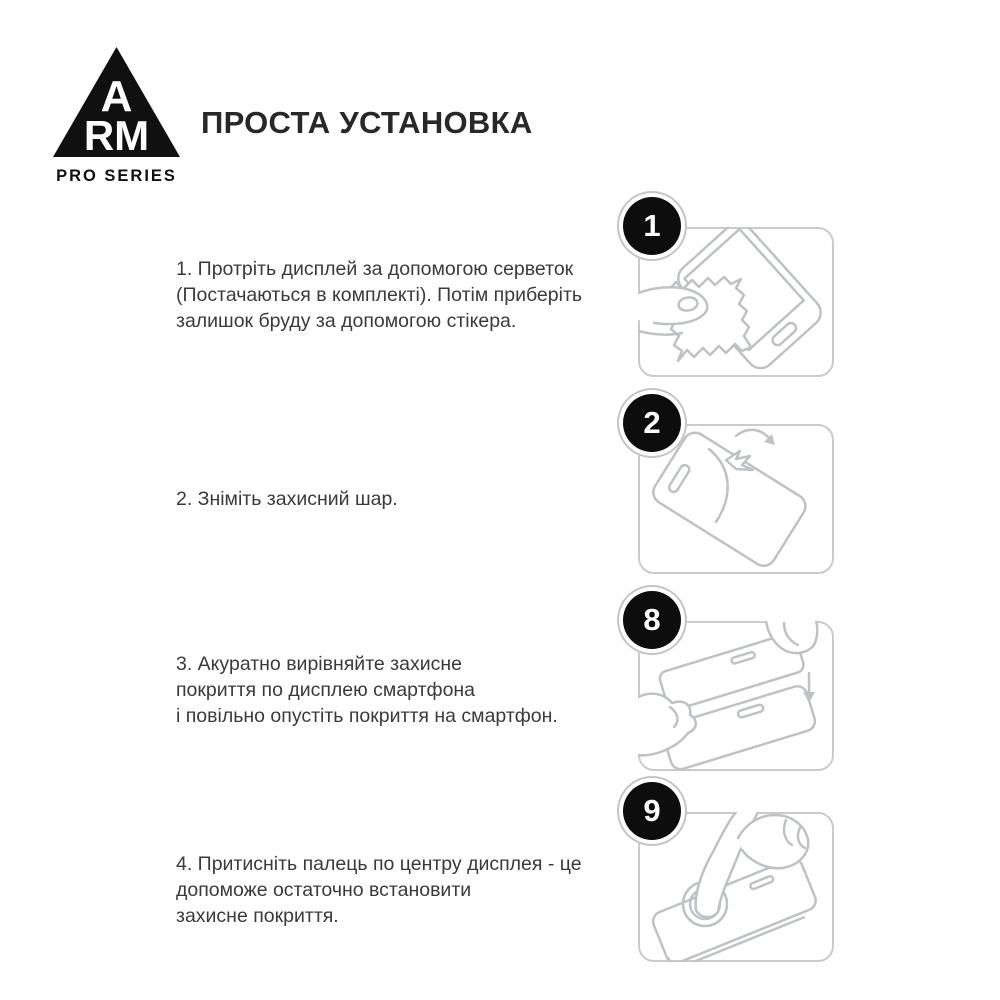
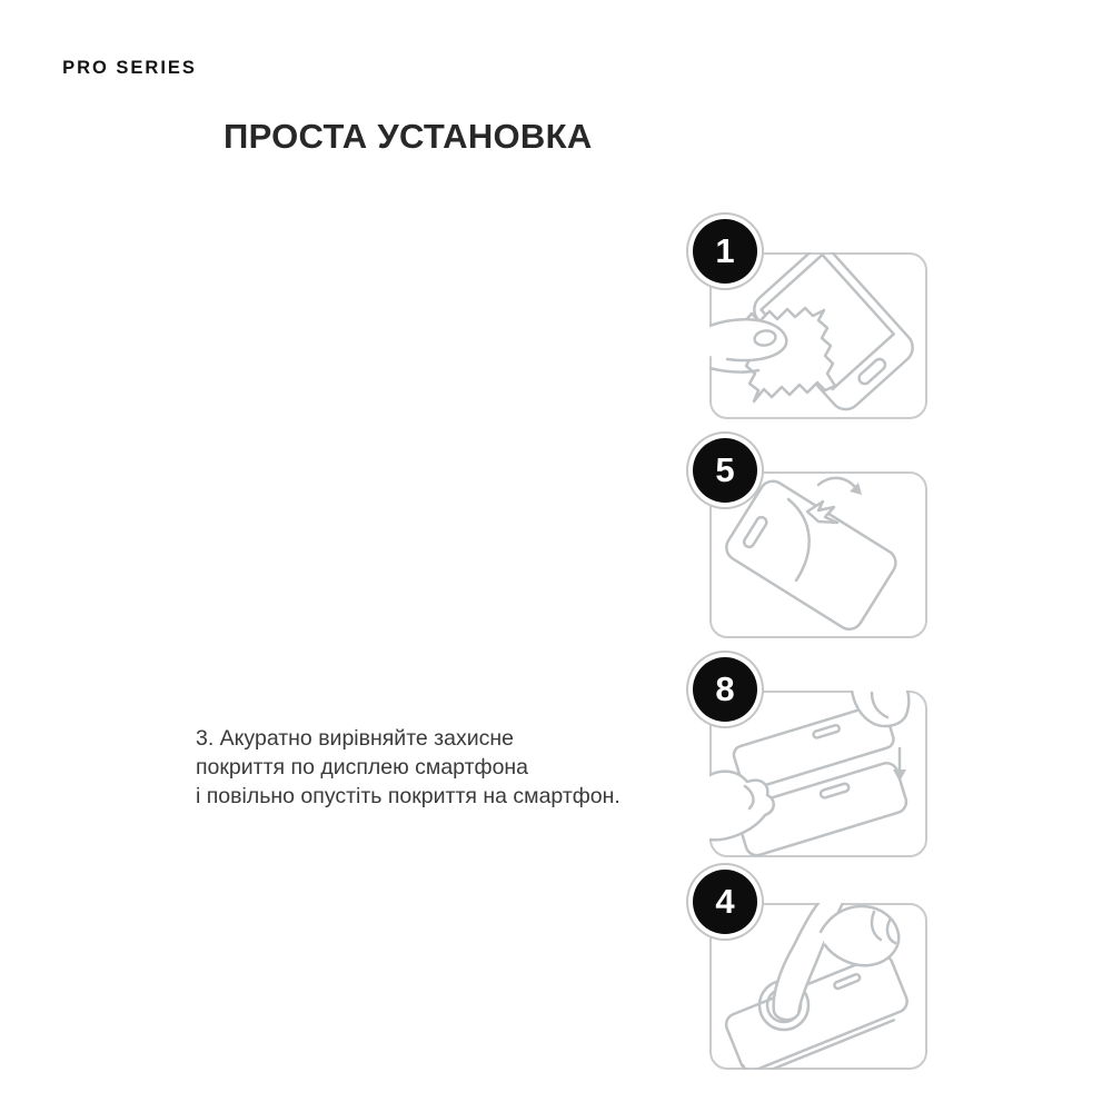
- A
- RM
  PRO SERIES
  ПРОСТА УСТАНОВКА
- 1. Протріть дисплей за допомогою серветок
- (Постачаються в комплекті). Потім приберіть
- залишок бруду за допомогою стікера.
- 2. Зніміть захисний шар.
  3. Акуратно вирівняйте захисне
  покриття по дисплею смартфона
  і повільно опустіть покриття на смартфон.
- 4. Притисніть палець по центру дисплея - це
- допоможе остаточно встановити
- захисне покриття.
  1
- 2
+ 5
  8
- 9
+ 4
